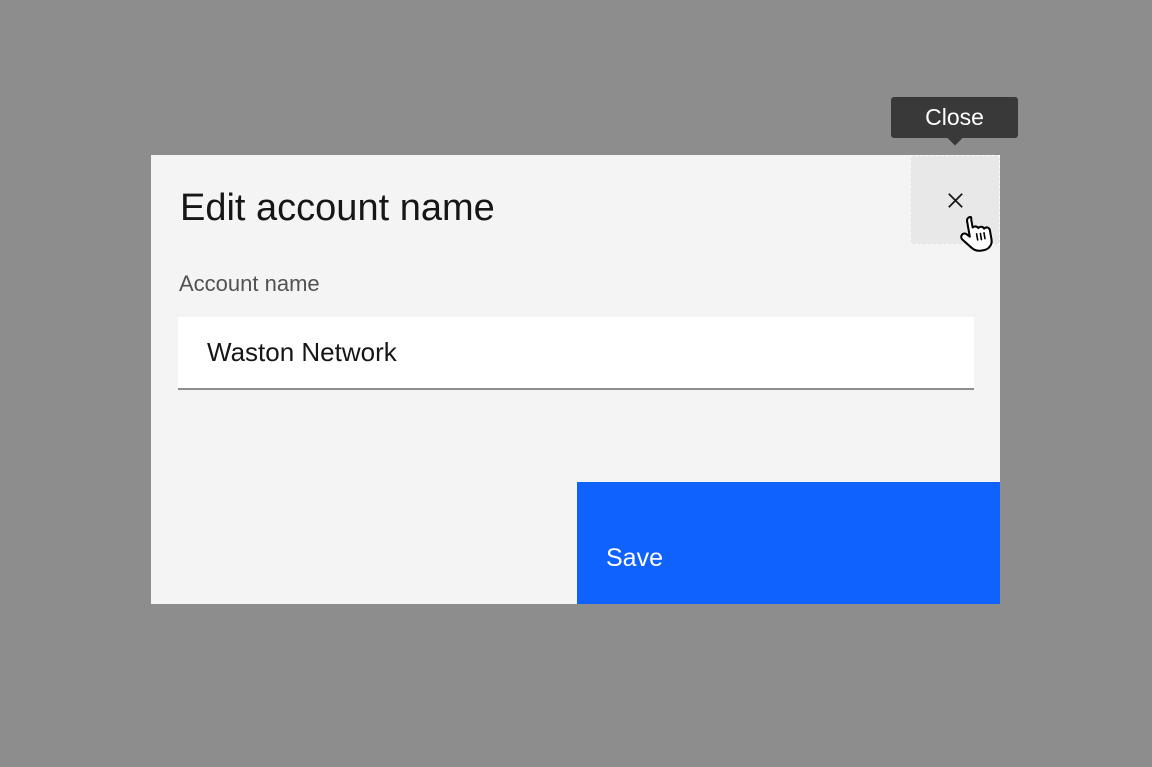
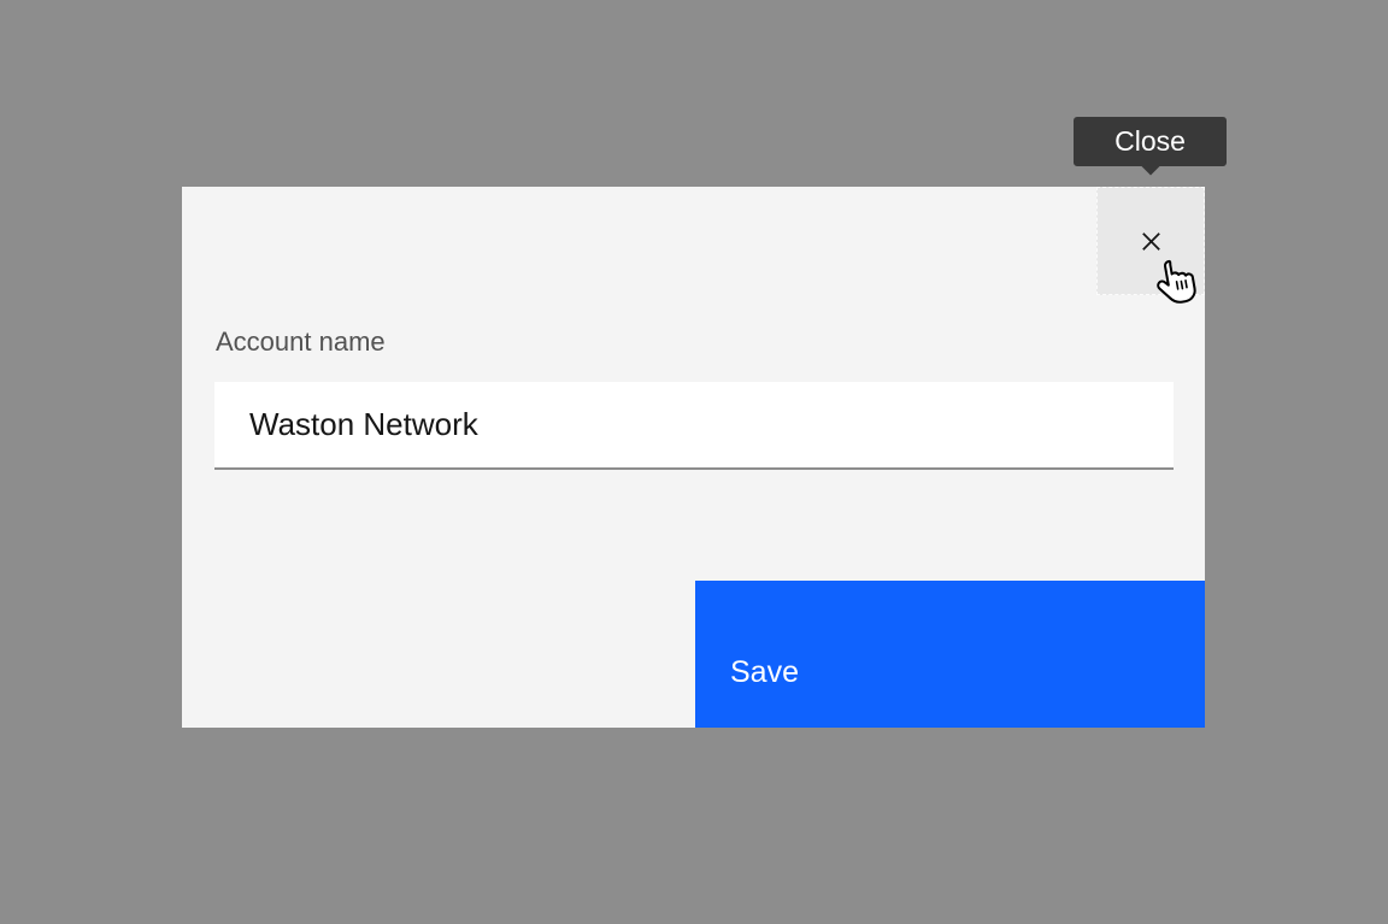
  Close
- Edit account name
  Account name
  Waston Network
  Save
